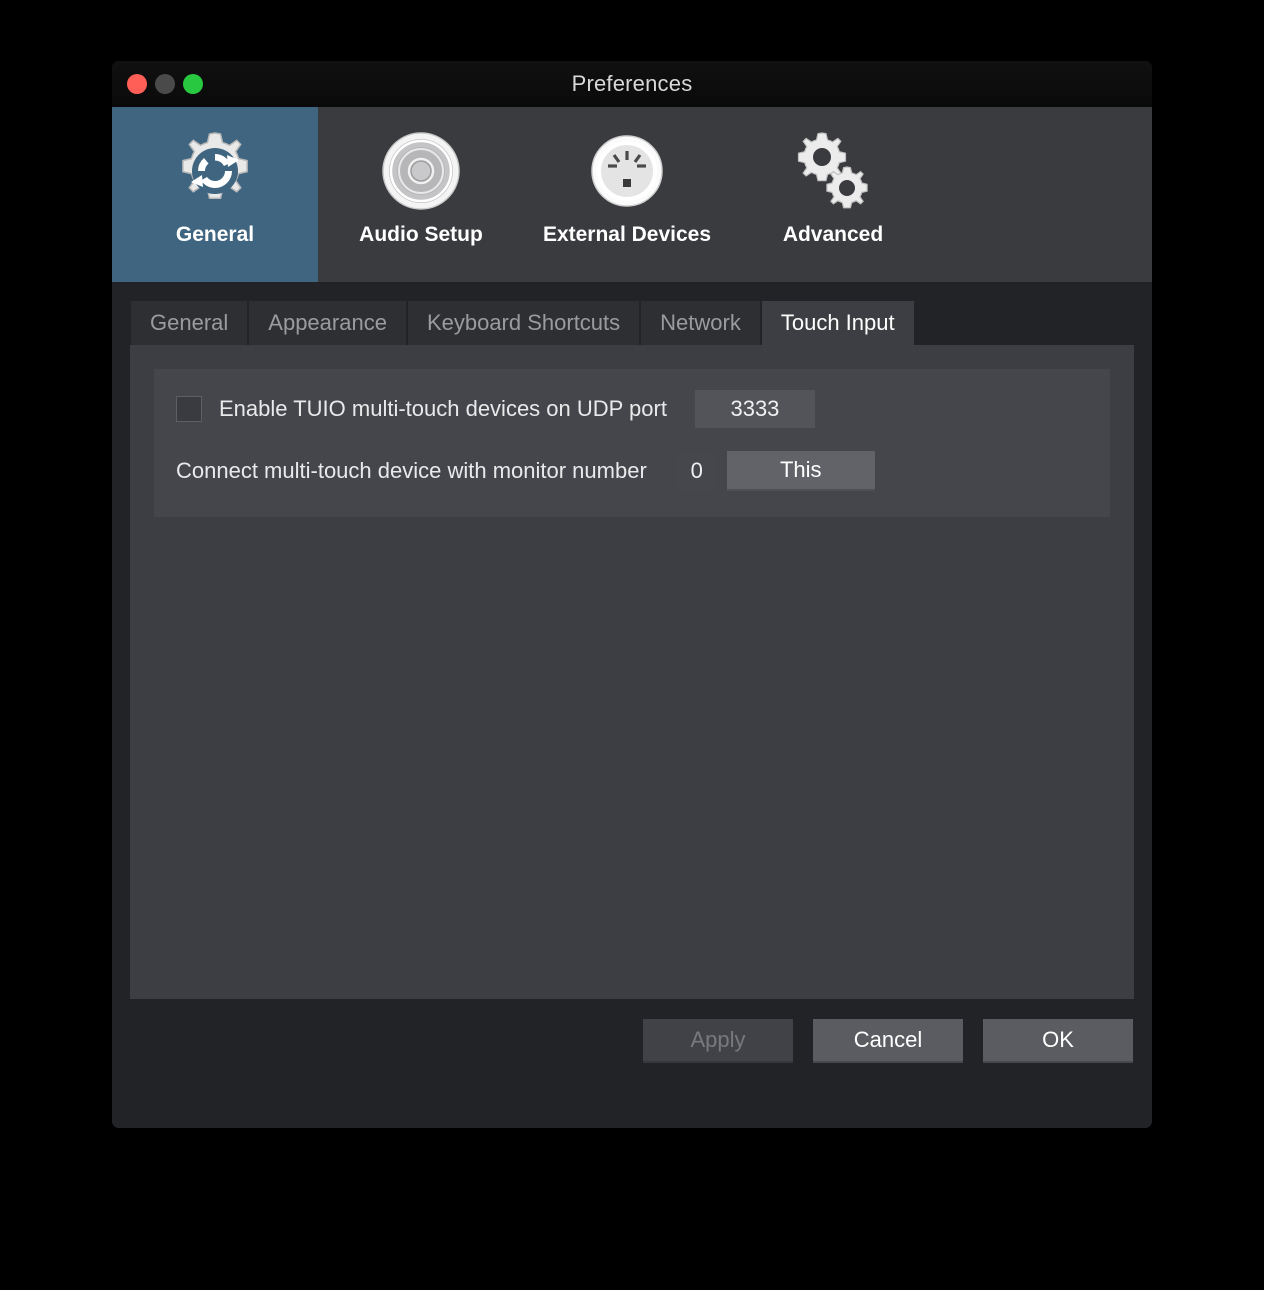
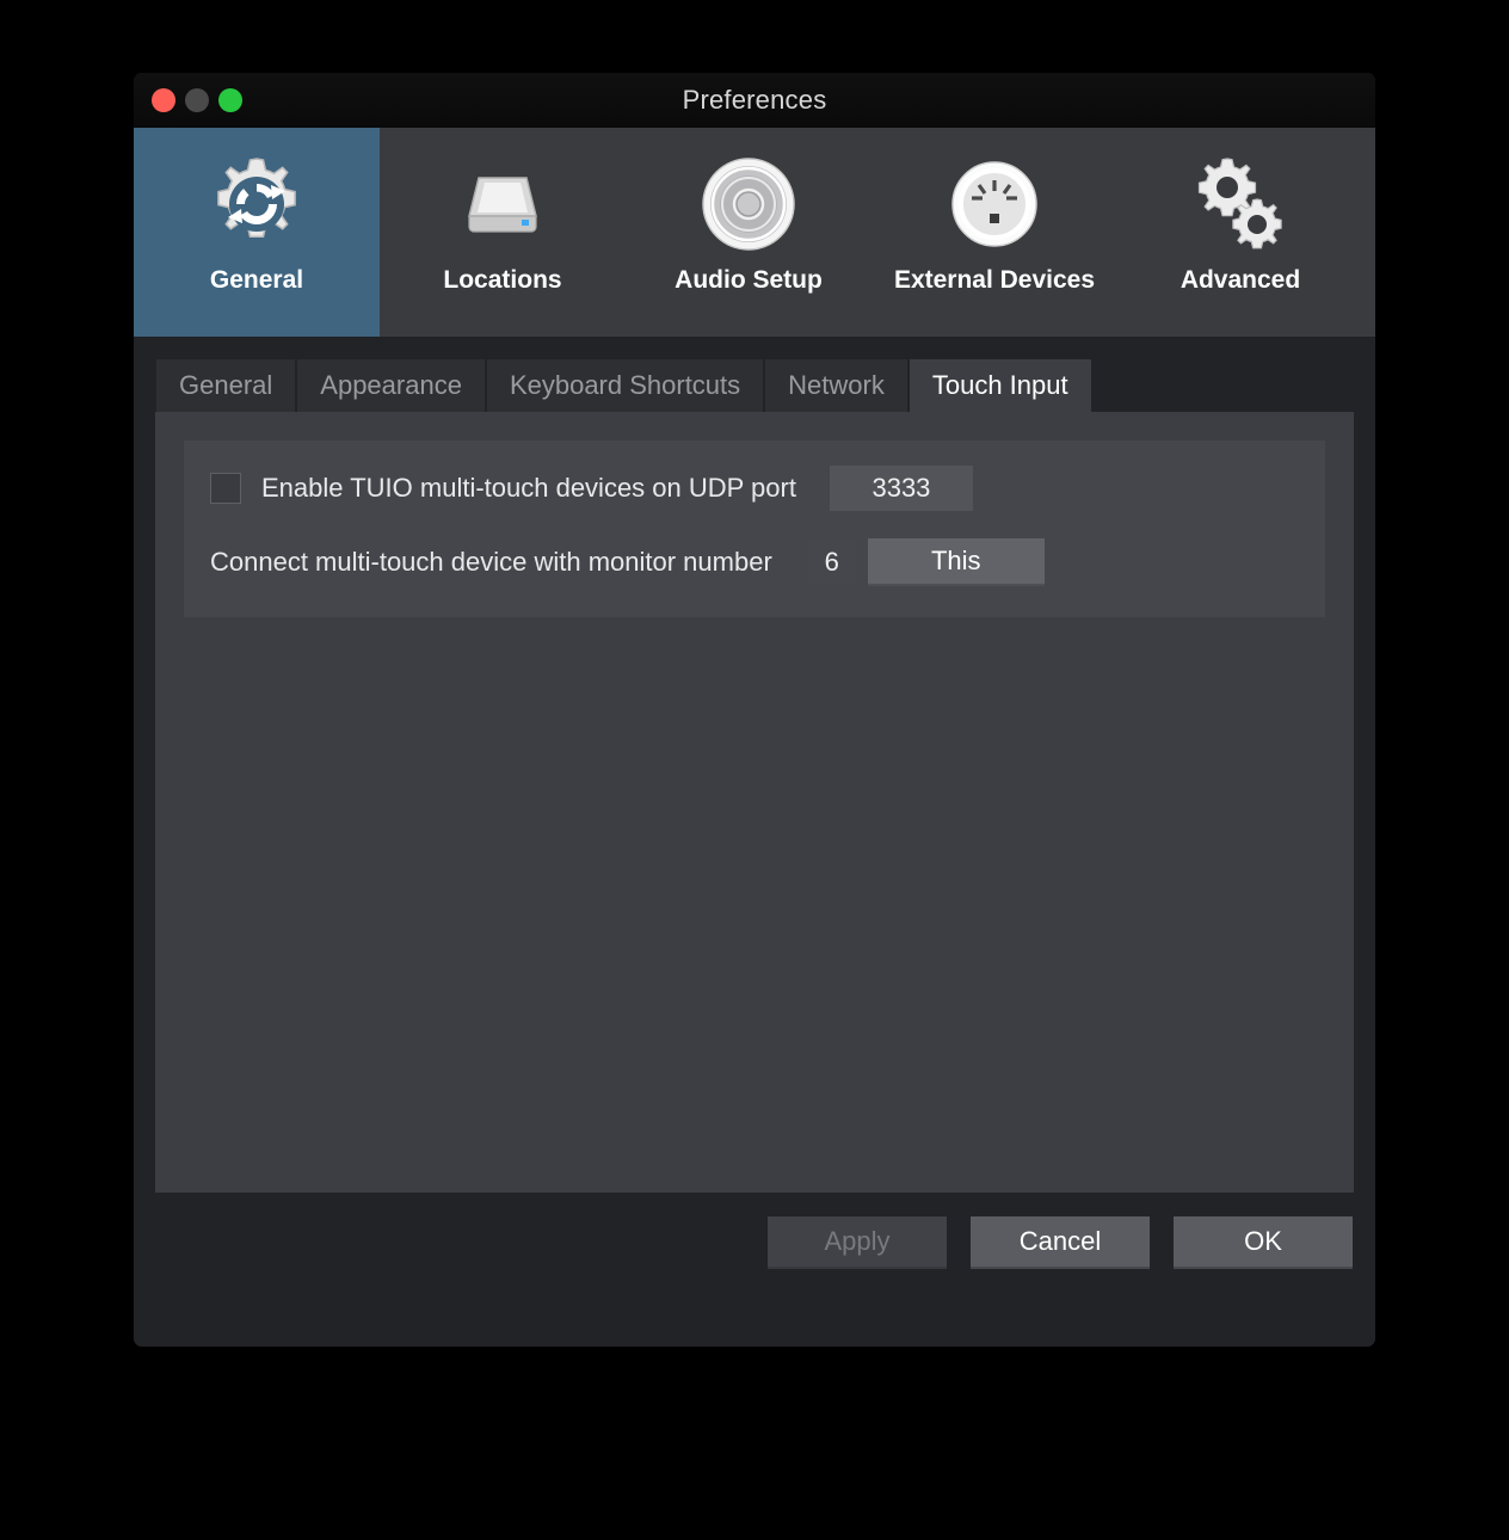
  Preferences
  General
+ Locations
  Audio Setup
  External Devices
  Advanced
  General
  Appearance
  Keyboard Shortcuts
  Network
  Touch Input
  Enable TUIO multi-touch devices on UDP port
  3333
  Connect multi-touch device with monitor number
- 0
+ 6
  This
  Apply
  Cancel
  OK
